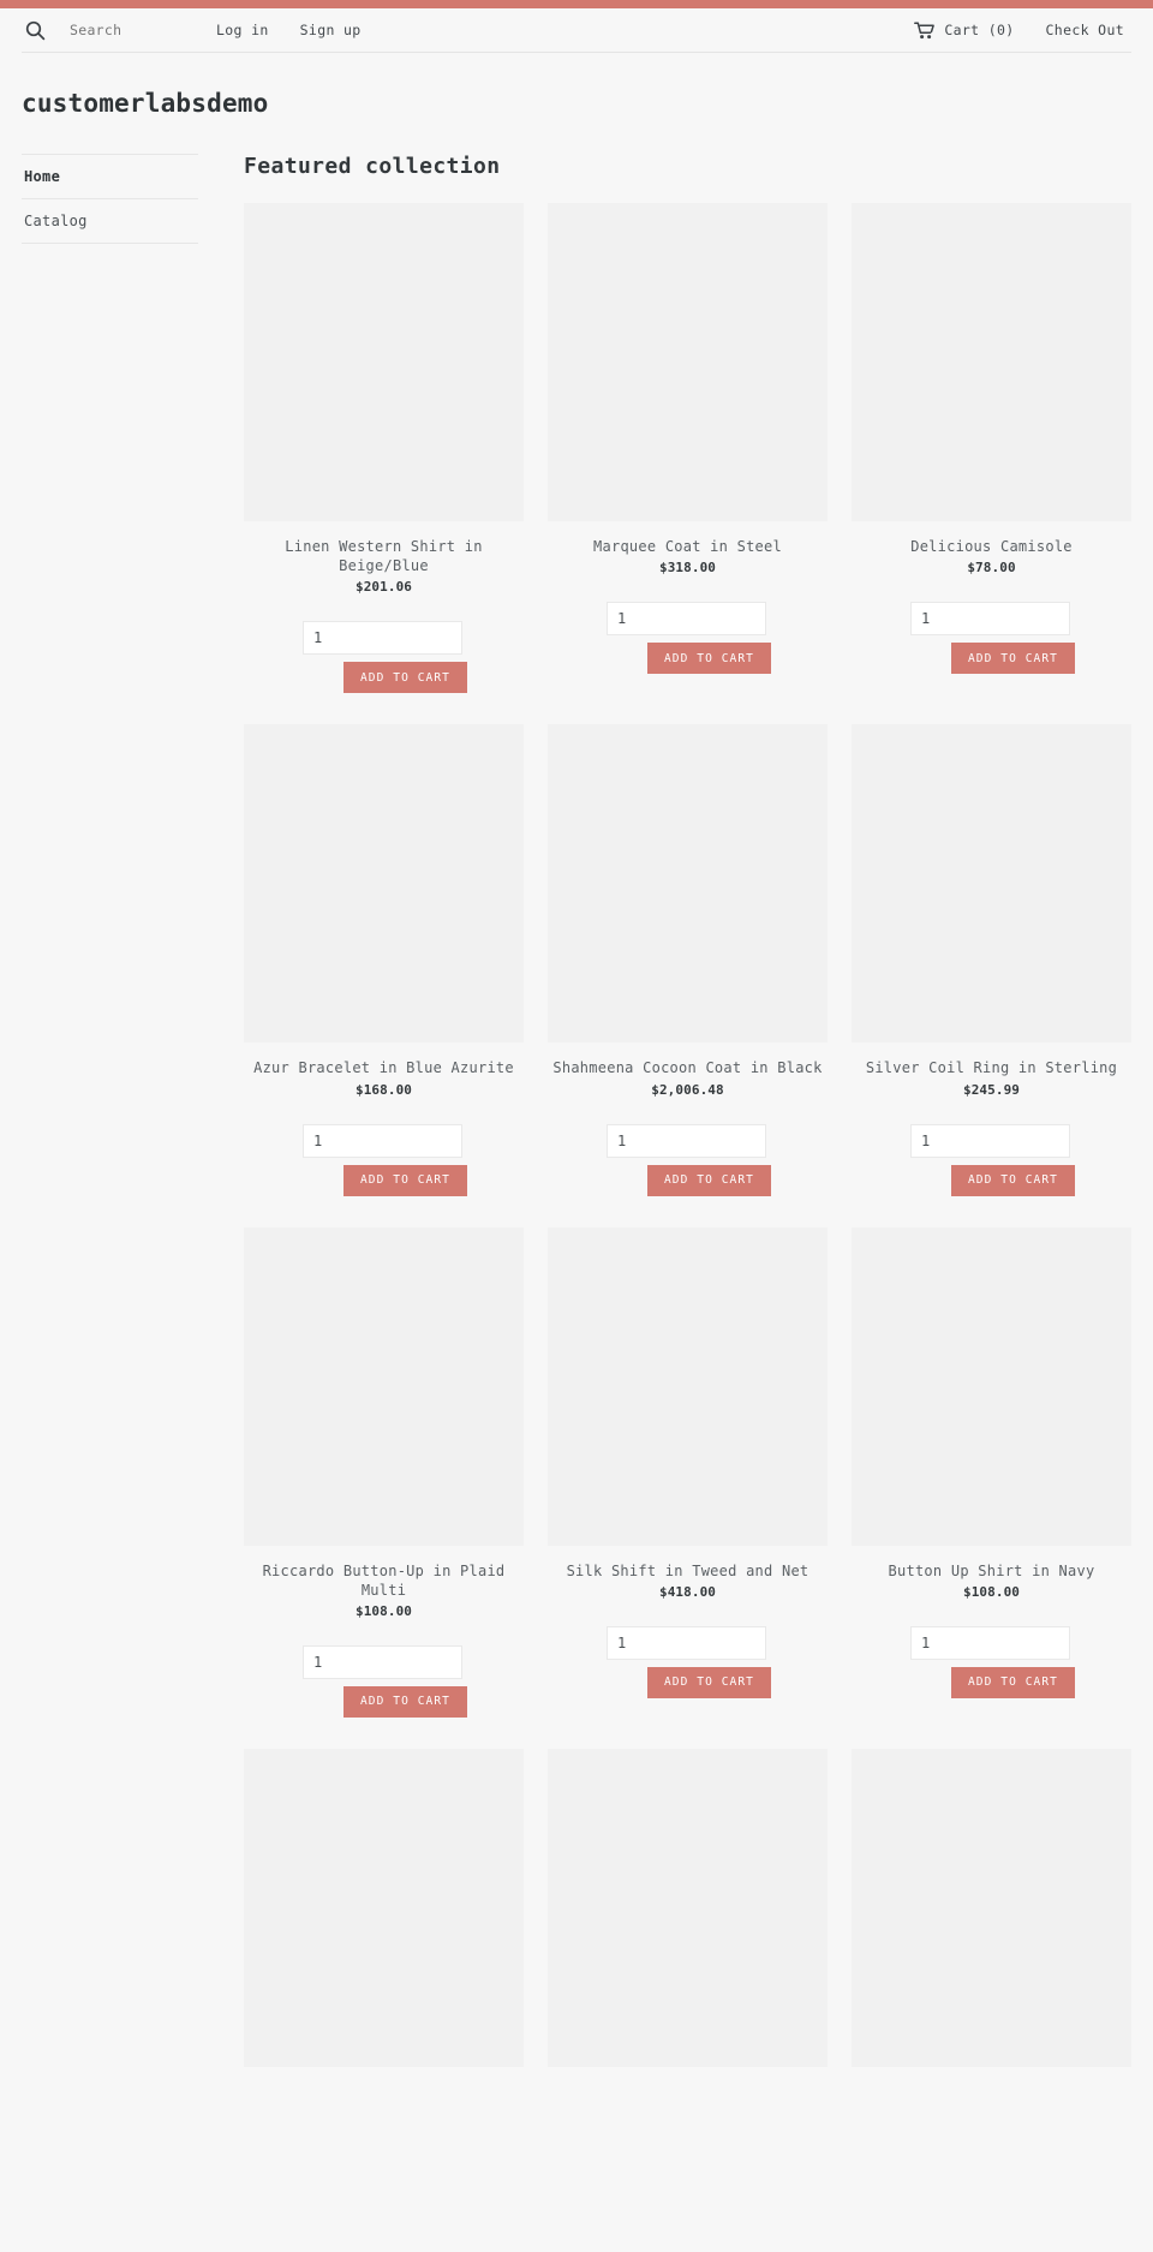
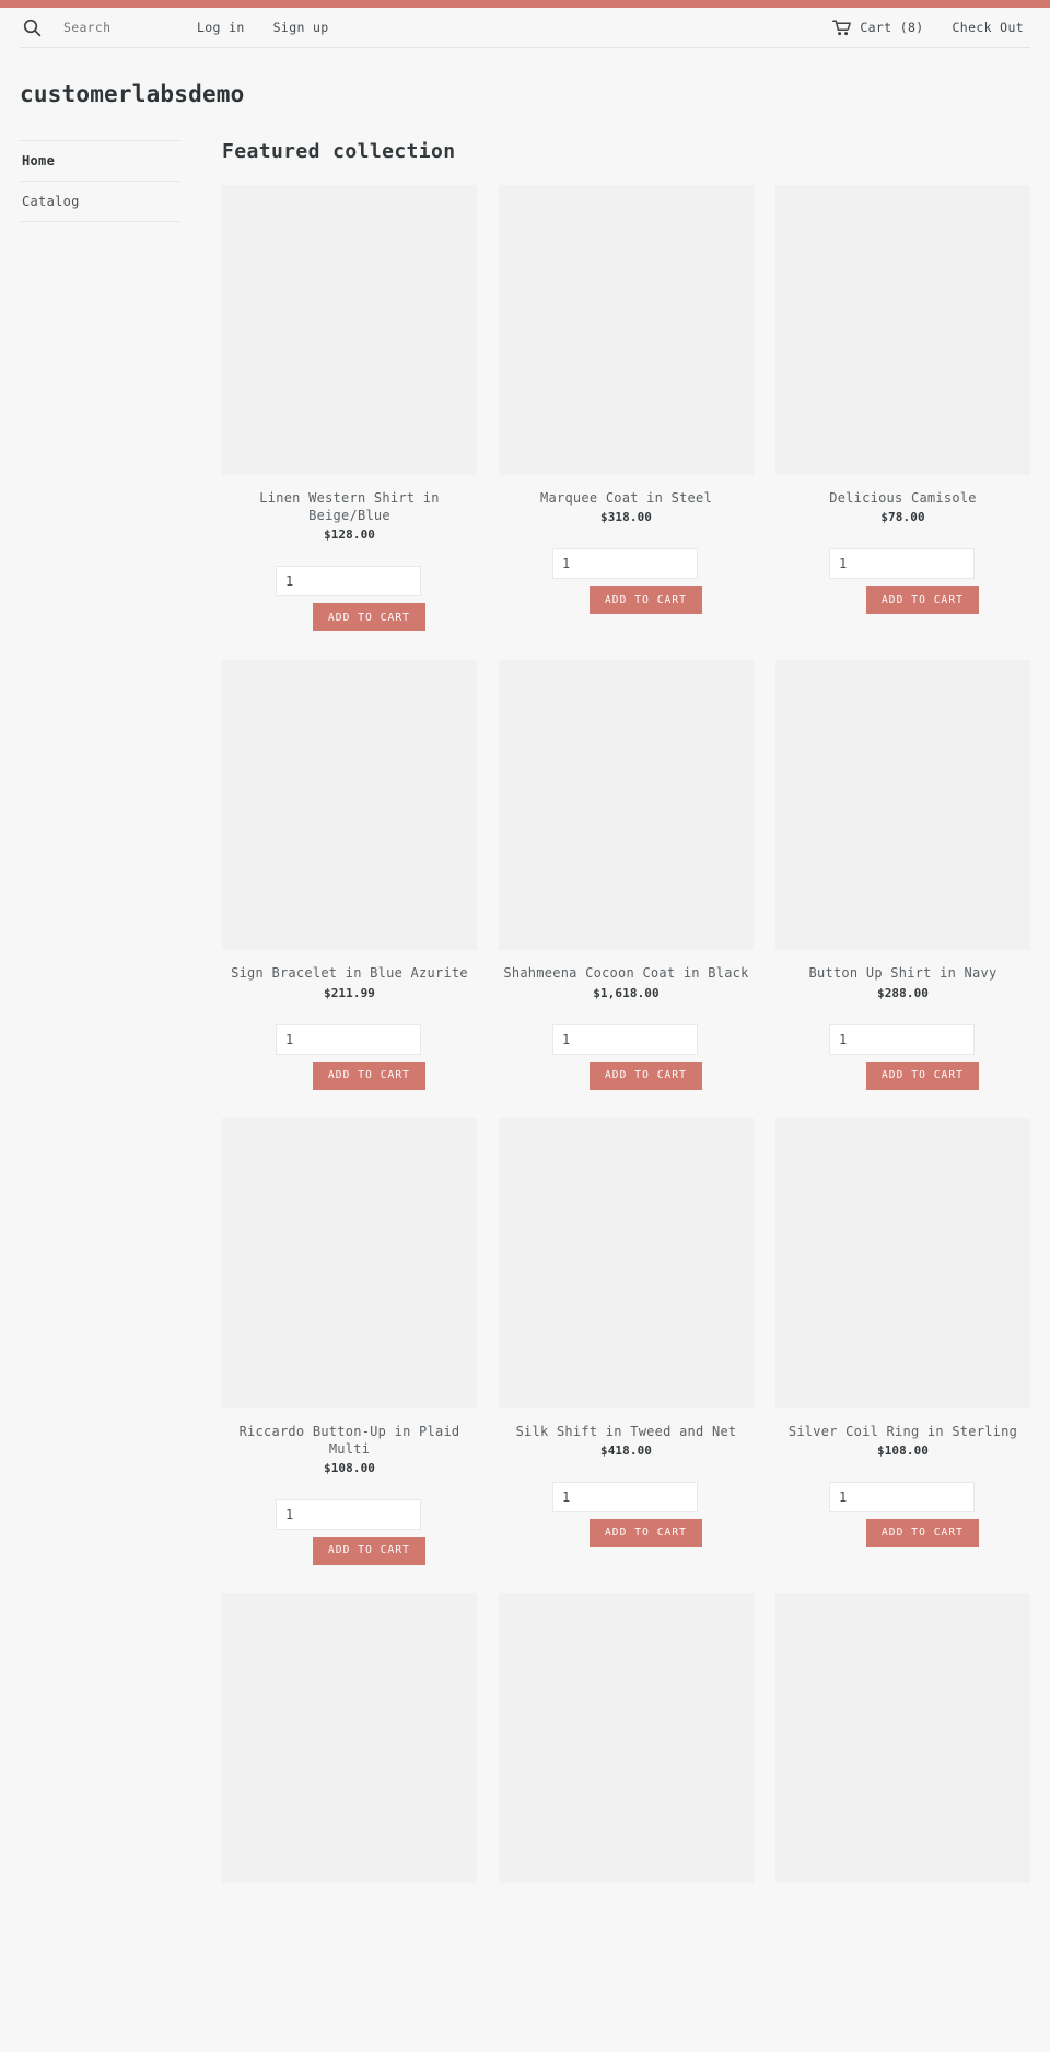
  Search
  Log in
  Sign up
- Cart (0)
+ Cart (8)
  Check Out
  customerlabsdemo
  Home
  Catalog
  Featured collection
  Linen Western Shirt in Beige/Blue
- $201.06
+ $128.00
  1
  ADD TO CART
  Marquee Coat in Steel
  $318.00
  1
  ADD TO CART
  Delicious Camisole
  $78.00
  1
  ADD TO CART
- Azur Bracelet in Blue Azurite
+ Sign Bracelet in Blue Azurite
- $168.00
+ $211.99
  1
  ADD TO CART
  Shahmeena Cocoon Coat in Black
- $2,006.48
+ $1,618.00
  1
  ADD TO CART
- Silver Coil Ring in Sterling
+ Button Up Shirt in Navy
- $245.99
+ $288.00
  1
  ADD TO CART
  Riccardo Button-Up in Plaid Multi
  $108.00
  1
  ADD TO CART
  Silk Shift in Tweed and Net
  $418.00
  1
  ADD TO CART
- Button Up Shirt in Navy
+ Silver Coil Ring in Sterling
  $108.00
  1
  ADD TO CART
